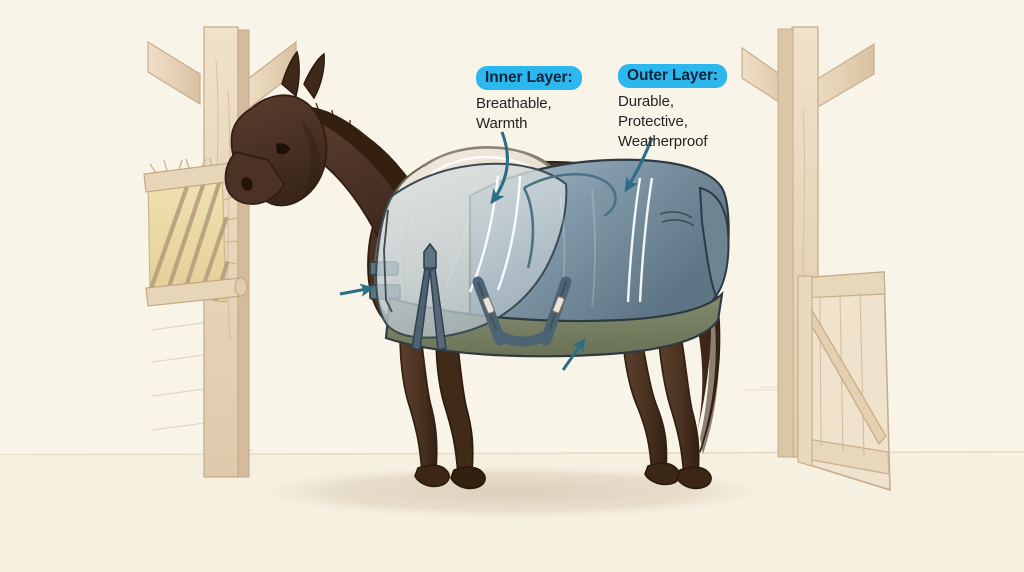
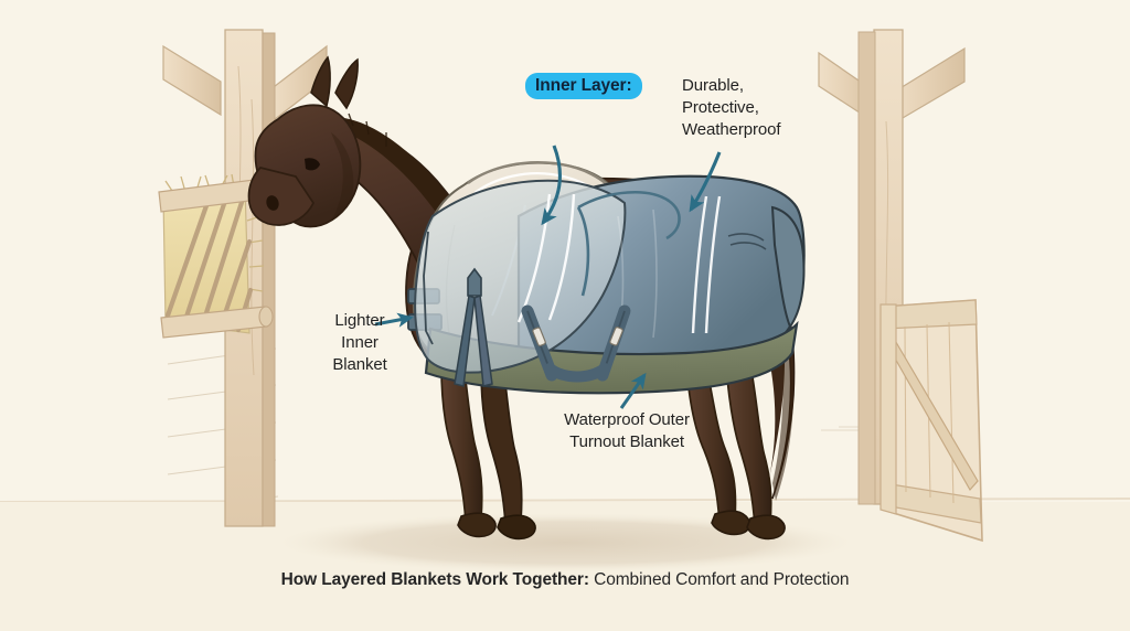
  Inner Layer:
- Breathable,
- Warmth
- Outer Layer:
  Durable,
  Protective,
  Weatherproof
+ Lighter
+ Inner
+ Blanket
+ Waterproof Outer
+ Turnout Blanket
+ How Layered Blankets Work Together: Combined Comfort and Protection
